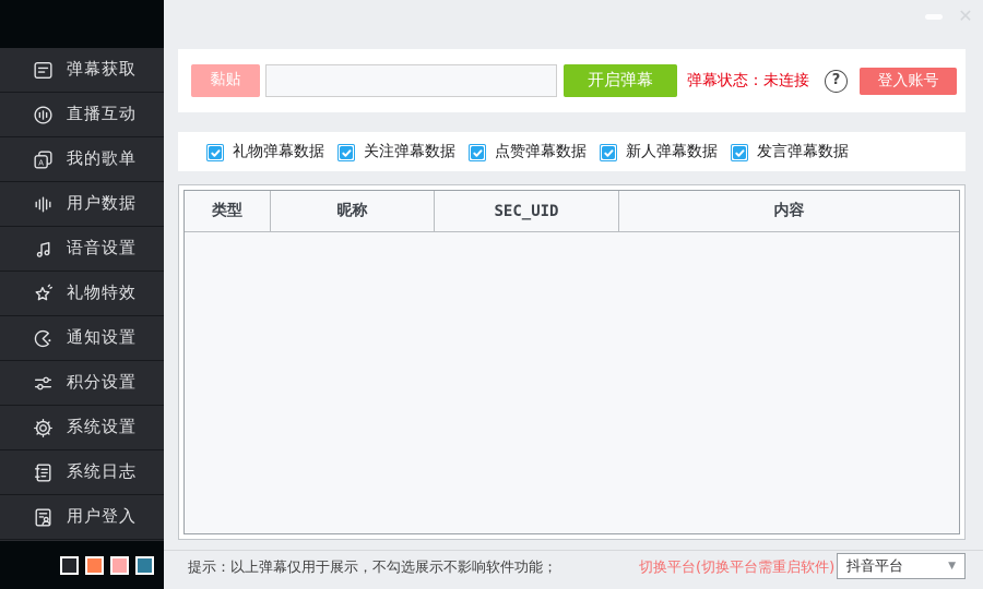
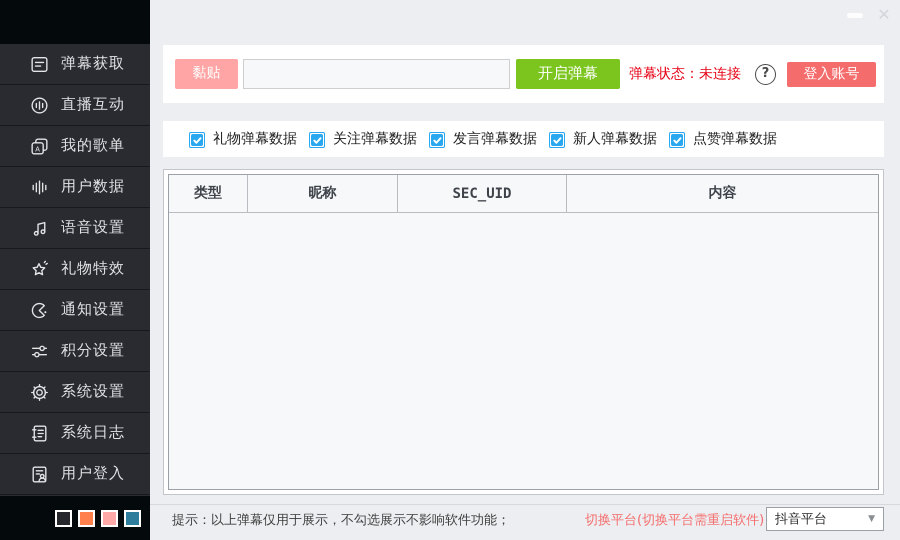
  ✕
  弹幕获取
  直播互动
  A
  我的歌单
  用户数据
  语音设置
  礼物特效
  通知设置
  积分设置
  系统设置
  系统日志
  用户登入
  黏贴
  开启弹幕
  弹幕状态：未连接
  ?
  登入账号
  礼物弹幕数据
  关注弹幕数据
- 点赞弹幕数据
+ 发言弹幕数据
  新人弹幕数据
- 发言弹幕数据
+ 点赞弹幕数据
  类型
  昵称
  SEC_UID
  内容
  提示：以上弹幕仅用于展示，不勾选展示不影响软件功能；
  切换平台(切换平台需重启软件)
  抖音平台
  ▼
